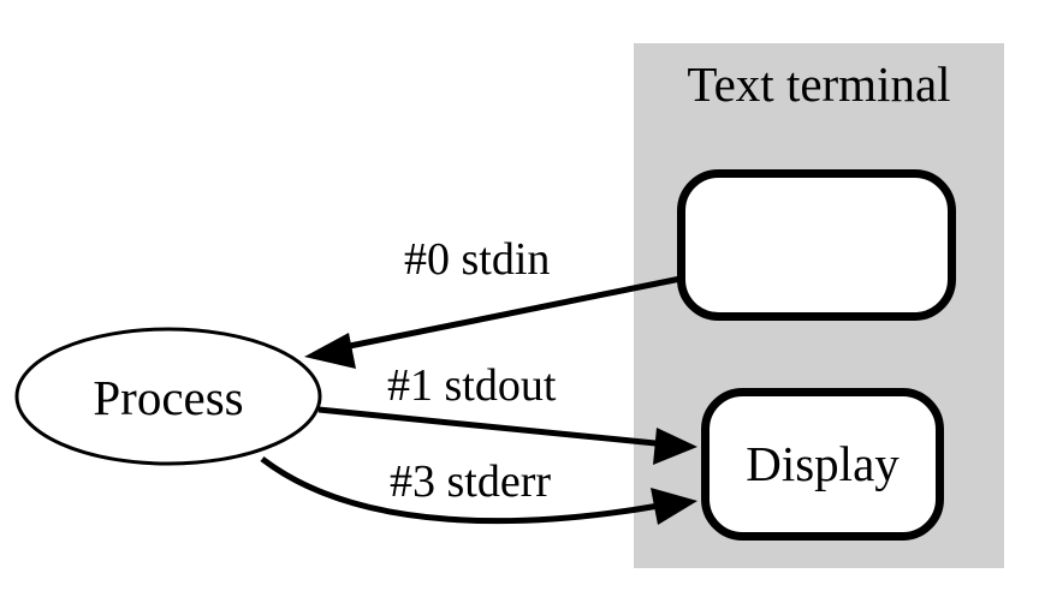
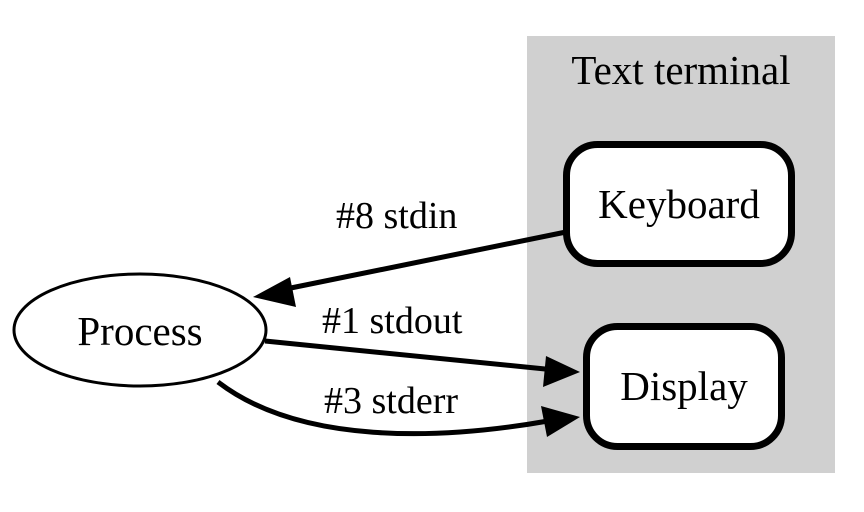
  Text terminal
+ Keyboard
  Display
  Process
- #0 stdin
+ #8 stdin
  #1 stdout
  #3 stderr
